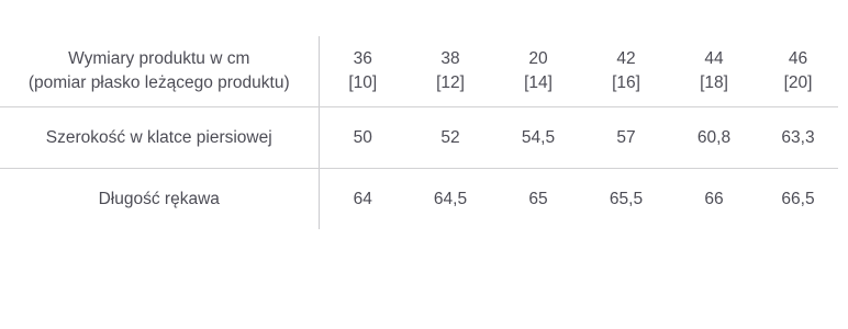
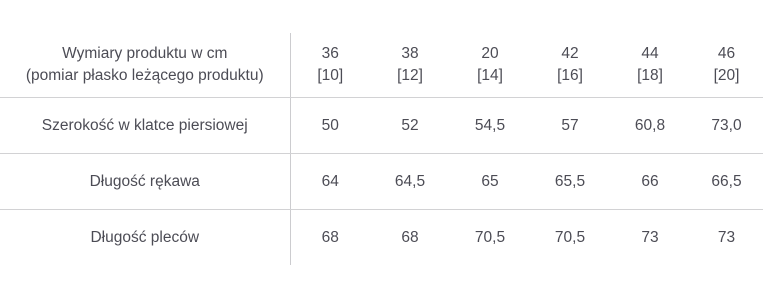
  Wymiary produktu w cm (pomiar płasko leżącego produktu)	36 [10]	38 [12]	20 [14]	42 [16]	44 [18]	46 [20]
- Szerokość w klatce piersiowej	50	52	54,5	57	60,8	63,3
+ Szerokość w klatce piersiowej	50	52	54,5	57	60,8	73,0
  Długość rękawa	64	64,5	65	65,5	66	66,5
+ Długość pleców	68	68	70,5	70,5	73	73
